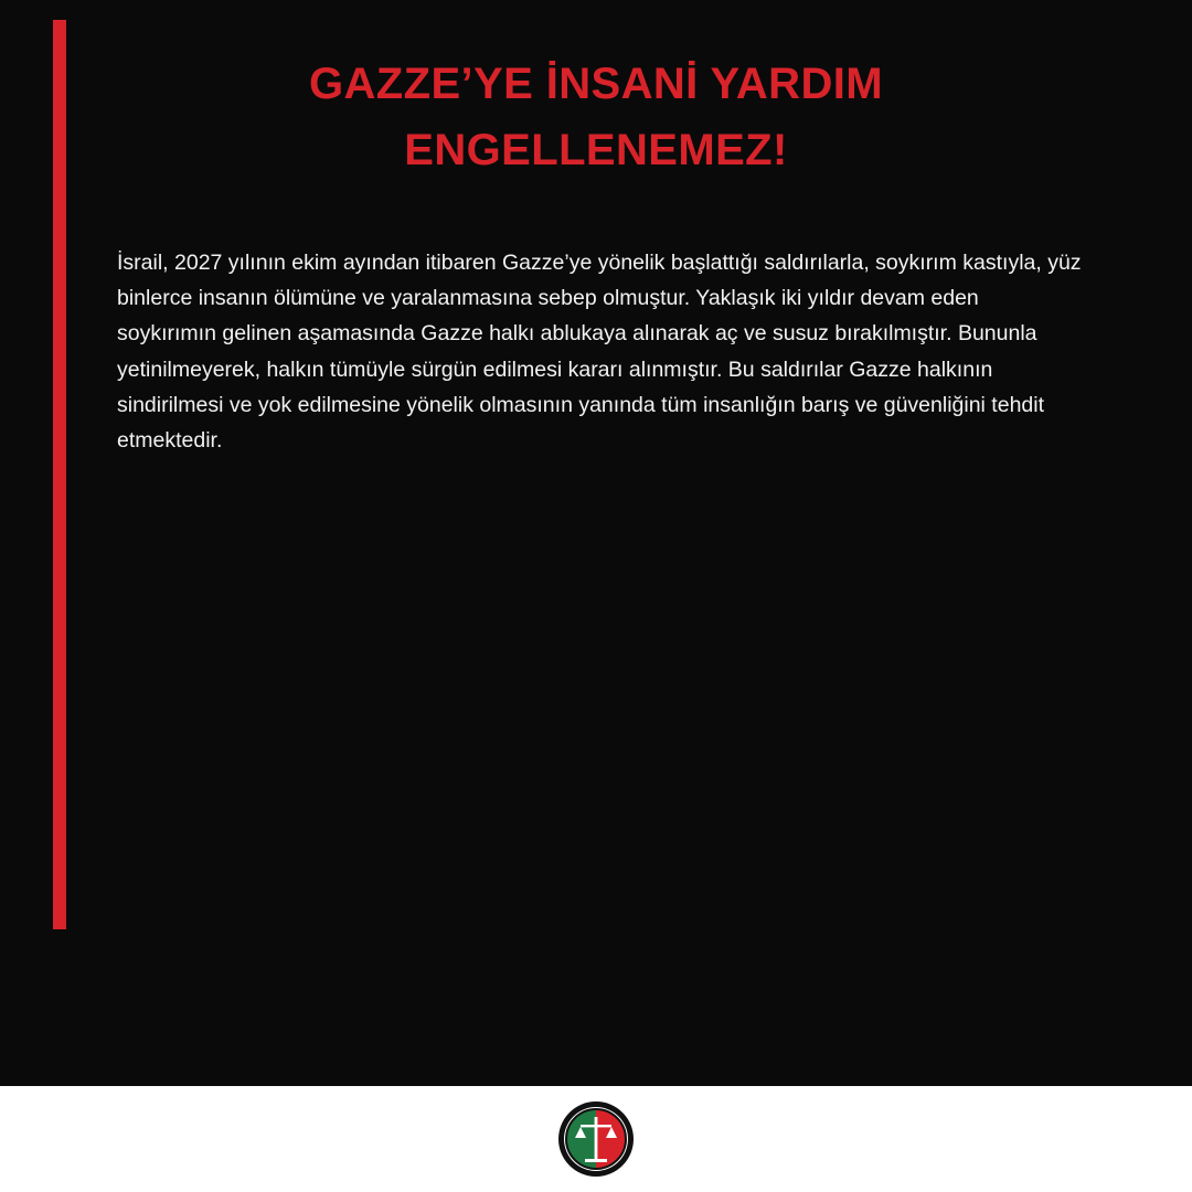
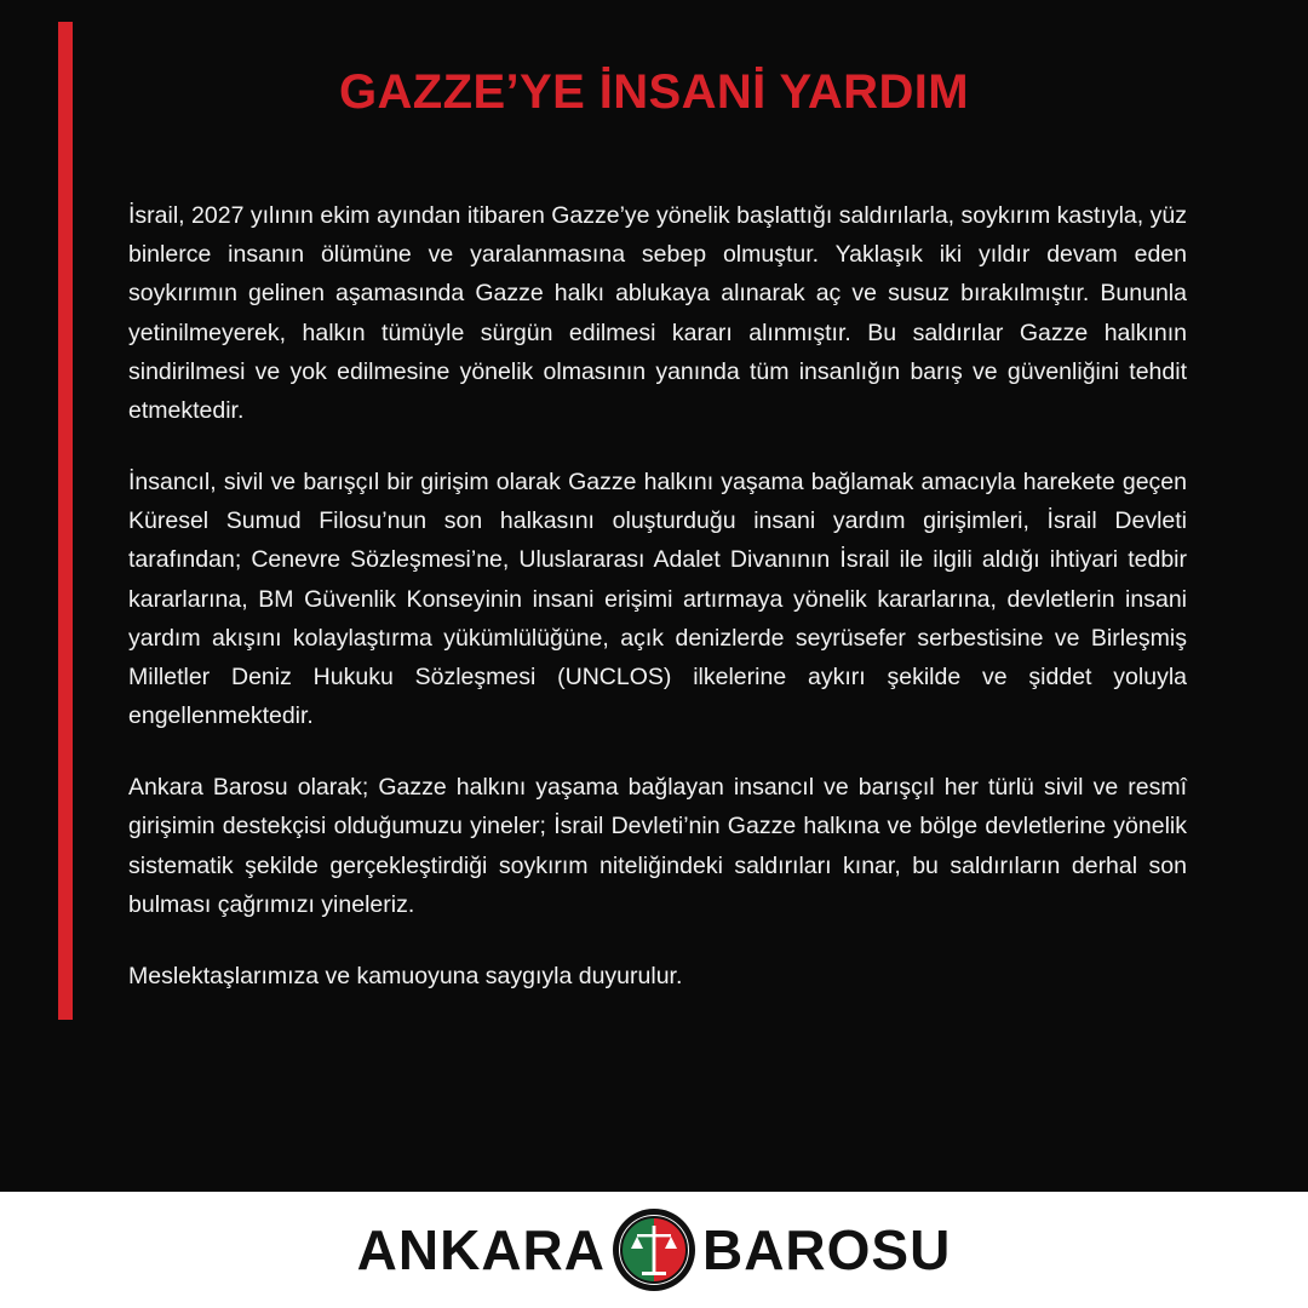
  GAZZE’YE İNSANİ YARDIM
- ENGELLENEMEZ!
  İsrail, 2027 yılının ekim ayından itibaren Gazze’ye yönelik başlattığı saldırılarla, soykırım kastıyla, yüz binlerce insanın ölümüne ve yaralanmasına sebep olmuştur. Yaklaşık iki yıldır devam eden soykırımın gelinen aşamasında Gazze halkı ablukaya alınarak aç ve susuz bırakılmıştır. Bununla yetinilmeyerek, halkın tümüyle sürgün edilmesi kararı alınmıştır. Bu saldırılar Gazze halkının sindirilmesi ve yok edilmesine yönelik olmasının yanında tüm insanlığın barış ve güvenliğini tehdit etmektedir.
+ İnsancıl, sivil ve barışçıl bir girişim olarak Gazze halkını yaşama bağlamak amacıyla harekete geçen Küresel Sumud Filosu’nun son halkasını oluşturduğu insani yardım girişimleri, İsrail Devleti tarafından; Cenevre Sözleşmesi’ne, Uluslararası Adalet Divanının İsrail ile ilgili aldığı ihtiyari tedbir kararlarına, BM Güvenlik Konseyinin insani erişimi artırmaya yönelik kararlarına, devletlerin insani yardım akışını kolaylaştırma yükümlülüğüne, açık denizlerde seyrüsefer serbestisine ve Birleşmiş Milletler Deniz Hukuku Sözleşmesi (UNCLOS) ilkelerine aykırı şekilde ve şiddet yoluyla engellenmektedir.
+ Ankara Barosu olarak; Gazze halkını yaşama bağlayan insancıl ve barışçıl her türlü sivil ve resmî girişimin destekçisi olduğumuzu yineler; İsrail Devleti’nin Gazze halkına ve bölge devletlerine yönelik sistematik şekilde gerçekleştirdiği soykırım niteliğindeki saldırıları kınar, bu saldırıların derhal son bulması çağrımızı yineleriz.
+ Meslektaşlarımıza ve kamuoyuna saygıyla duyurulur.
+ ANKARA
+ BAROSU
